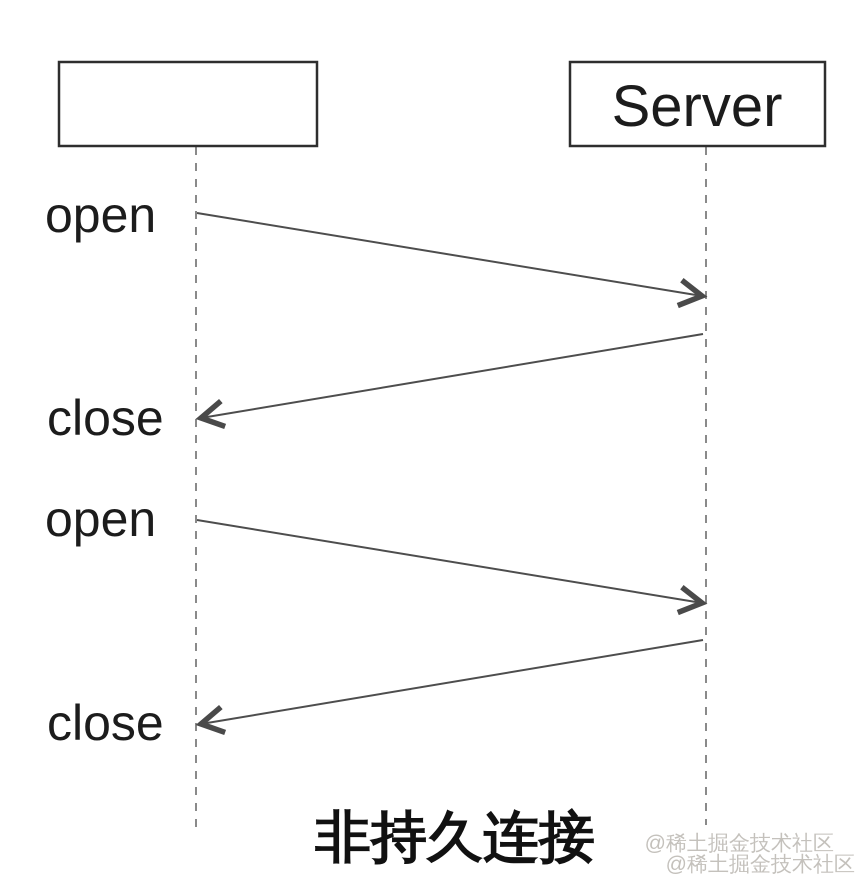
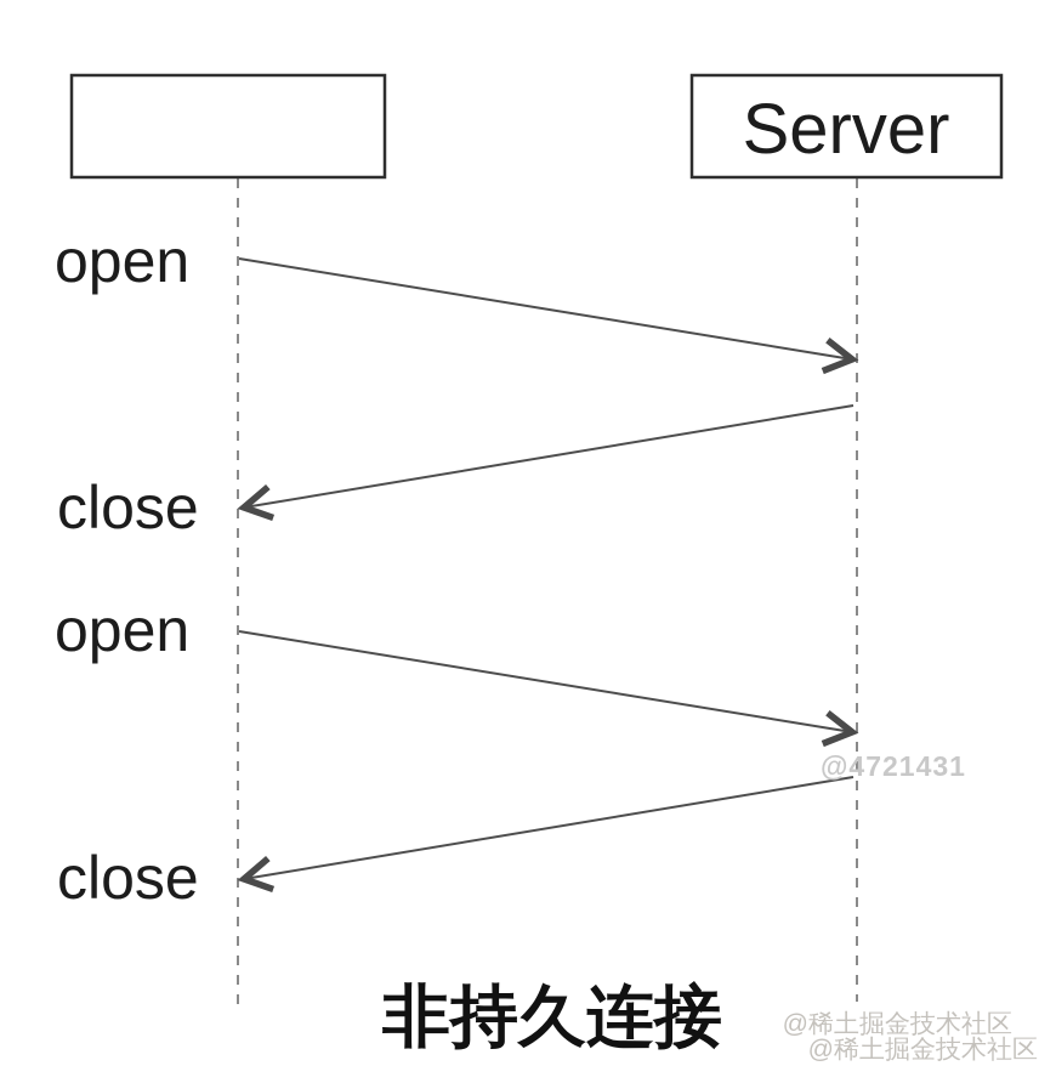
  Server
  open
  close
  open
  close
  非持久连接
+ @4721431
  @稀土掘金技术社区
  @稀土掘金技术社区
